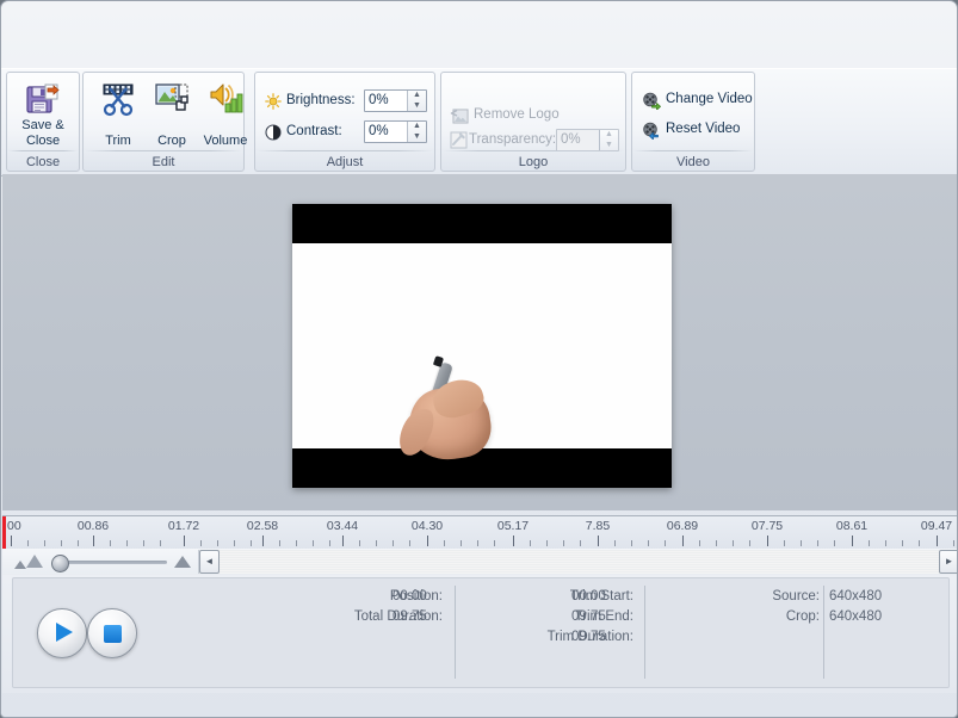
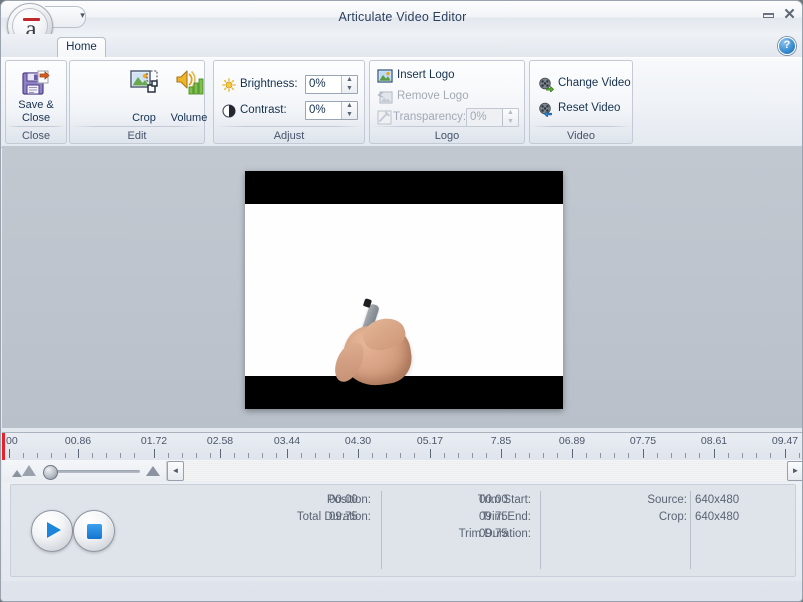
+ ▾
+ a
+ Articulate Video Editor
+ ✕
+ Home
+ ?
  Save &
  Close
  Close
- Trim
  Crop
  Volume
  Edit
  Brightness:
  0%
  Contrast:
  0%
  Adjust
+ Insert Logo
  Remove Logo
  Transparency:
  0%
  Logo
  Change Video
  Reset Video
  Video
  00
  00.86
  01.72
  02.58
  03.44
  04.30
  05.17
  7.85
  06.89
  07.75
  08.61
  09.47
  ◄
  ►
  Position:
  00.00
  Total Duration:
  09.75
  Trim Start:
  00.00
  Trim End:
  09.75
  Trim Duration:
  09.75
  Source:
  640x480
  Crop:
  640x480
